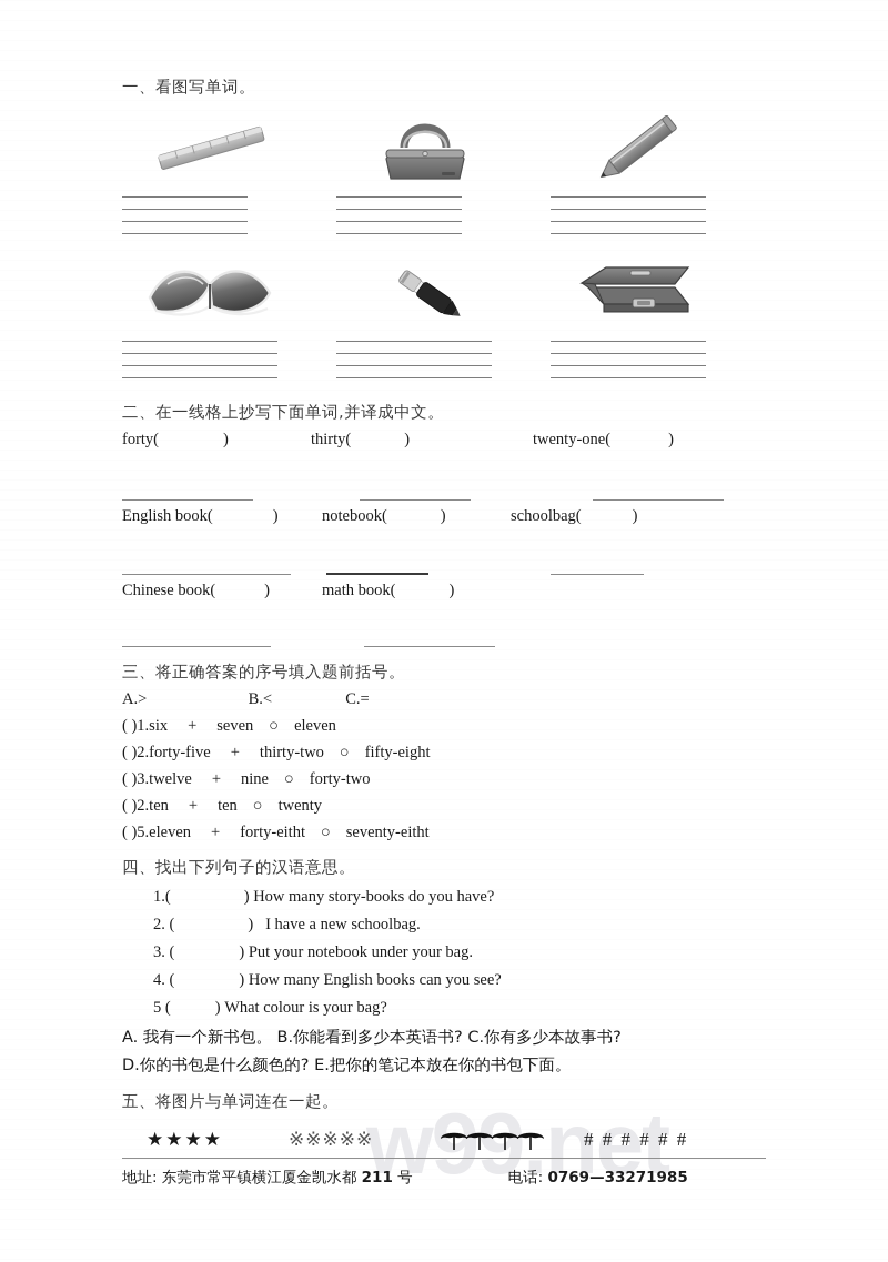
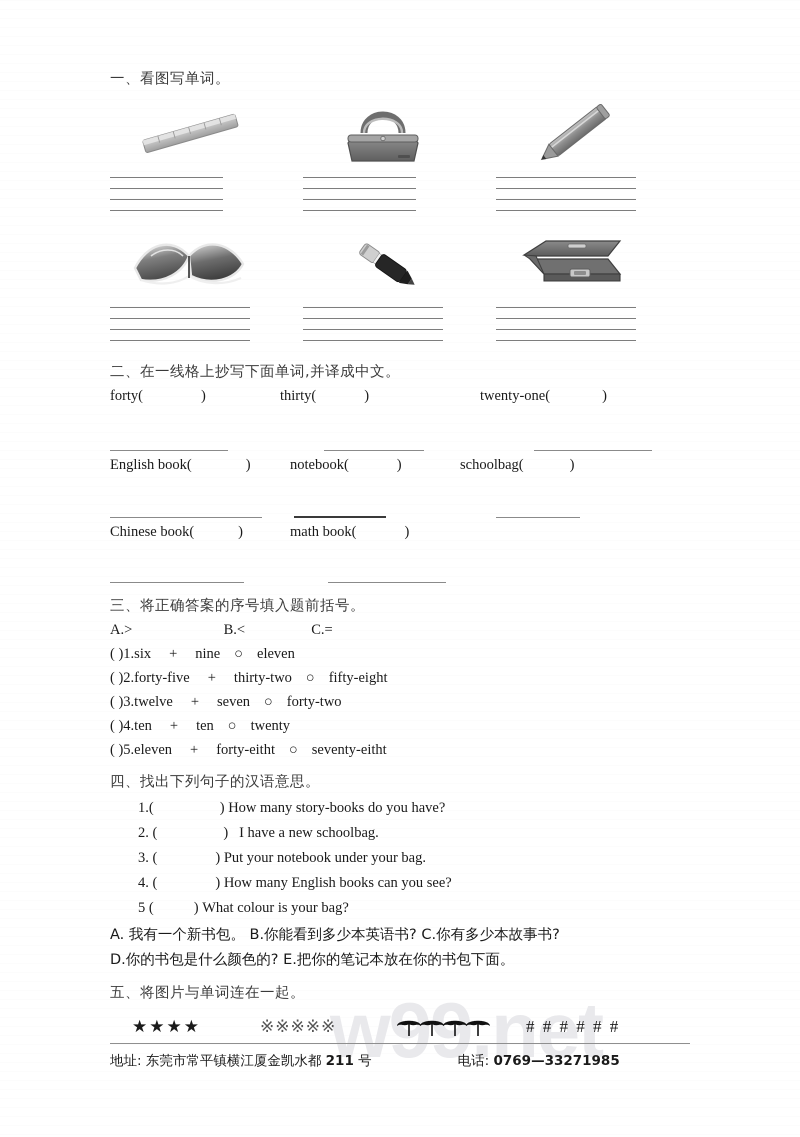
  w9.net
  一、看图写单词。
  二、在一线格上抄写下面单词,并译成中文。
  forty( )
  thirty( )
  twenty-one( )
  English book( )
  notebook( )
  schoolbag( )
  Chinese book( )
  math book( )
  三、将正确答案的序号填入题前括号。
  A.> B.< C.=
- ( )1.six + seven ○ eleven
+ ( )1.six + nine ○ eleven
  ( )2.forty-five + thirty-two ○ fifty-eight
- ( )3.twelve + nine ○ forty-two
+ ( )3.twelve + seven ○ forty-two
- ( )2.ten + ten ○ twenty
+ ( )4.ten + ten ○ twenty
  ( )5.eleven + forty-eitht ○ seventy-eitht
  四、找出下列句子的汉语意思。
  1.( ) How many story-books do you have?
  2. ( ) I have a new schoolbag.
  3. ( ) Put your notebook under your bag.
  4. ( ) How many English books can you see?
  5 ( ) What colour is your bag?
  A. 我有一个新书包。 B.你能看到多少本英语书? C.你有多少本故事书?
  D.你的书包是什么颜色的? E.把你的笔记本放在你的书包下面。
  五、将图片与单词连在一起。
  ★★★★
  ※※※※※
  # # # # # #
  地址: 东莞市常平镇横江厦金凯水都 211 号
  电话: 0769—33271985
